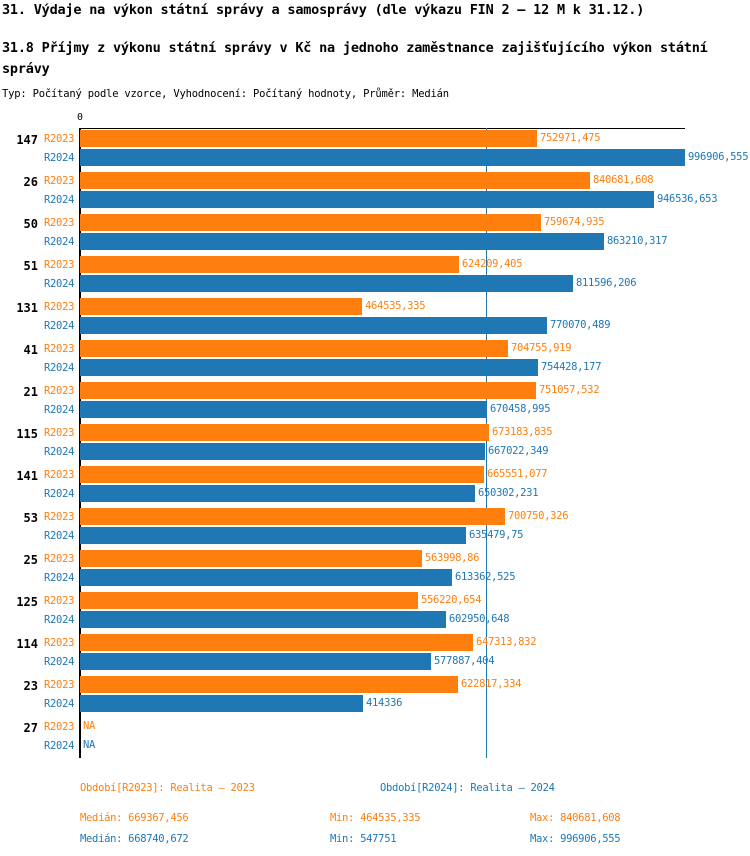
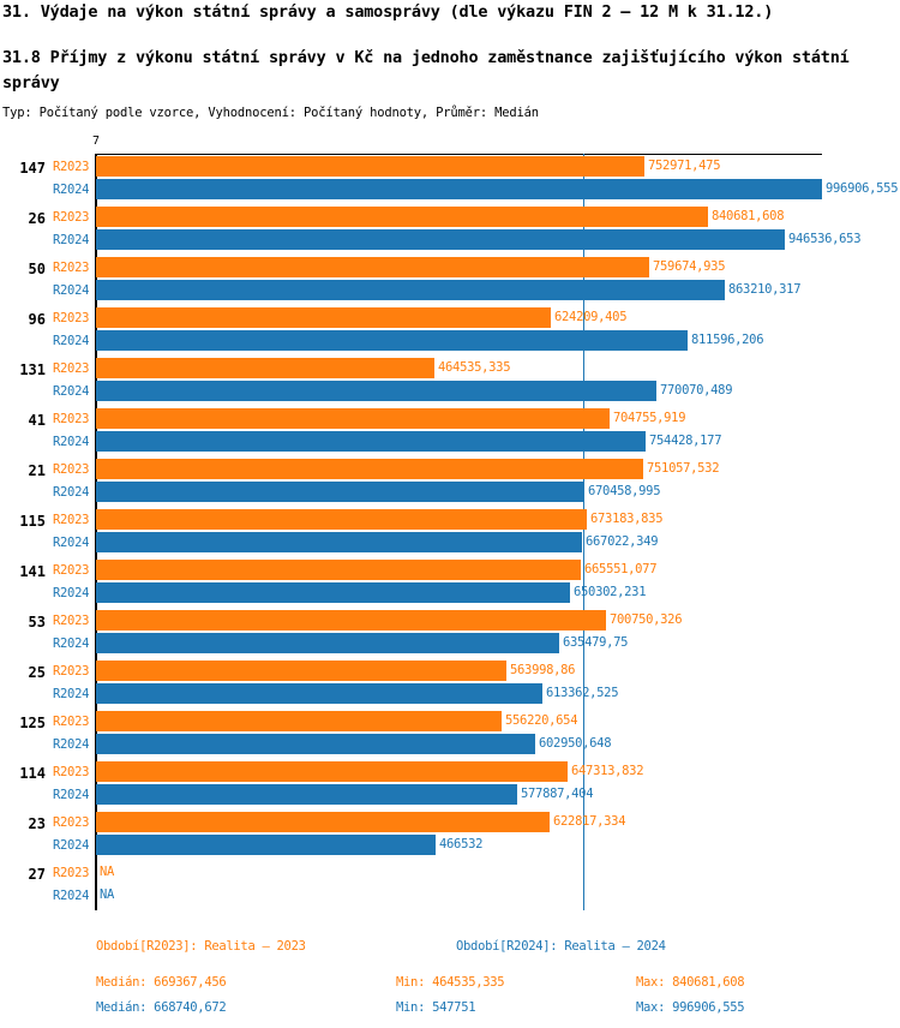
  31. Výdaje na výkon státní správy a samosprávy (dle výkazu FIN 2 – 12 M k 31.12.)
  31.8 Příjmy z výkonu státní správy v Kč na jednoho zaměstnance zajišťujícího výkon státní správy
  Typ: Počítaný podle vzorce, Vyhodnocení: Počítaný hodnoty, Průměr: Medián
- 0
+ 7
  147
  R2023
  752971,475
  R2024
  996906,555
  26
  R2023
  840681,608
  R2024
  946536,653
  50
  R2023
  759674,935
  R2024
  863210,317
- 51
+ 96
  R2023
  624209,405
  R2024
  811596,206
  131
  R2023
  464535,335
  R2024
  770070,489
  41
  R2023
  704755,919
  R2024
  754428,177
  21
  R2023
  751057,532
  R2024
  670458,995
  115
  R2023
  673183,835
  R2024
  667022,349
  141
  R2023
  665551,077
  R2024
  650302,231
  53
  R2023
  700750,326
  R2024
  635479,75
  25
  R2023
  563998,86
  R2024
  613362,525
  125
  R2023
  556220,654
  R2024
  602950,648
  114
  R2023
  647313,832
  R2024
  577887,404
  23
  R2023
  622817,334
  R2024
- 414336
+ 466532
  27
  R2023
  NA
  R2024
  NA
  Období[R2023]: Realita – 2023
  Období[R2024]: Realita – 2024
  Medián: 669367,456
  Min: 464535,335
  Max: 840681,608
  Medián: 668740,672
  Min: 547751
  Max: 996906,555
